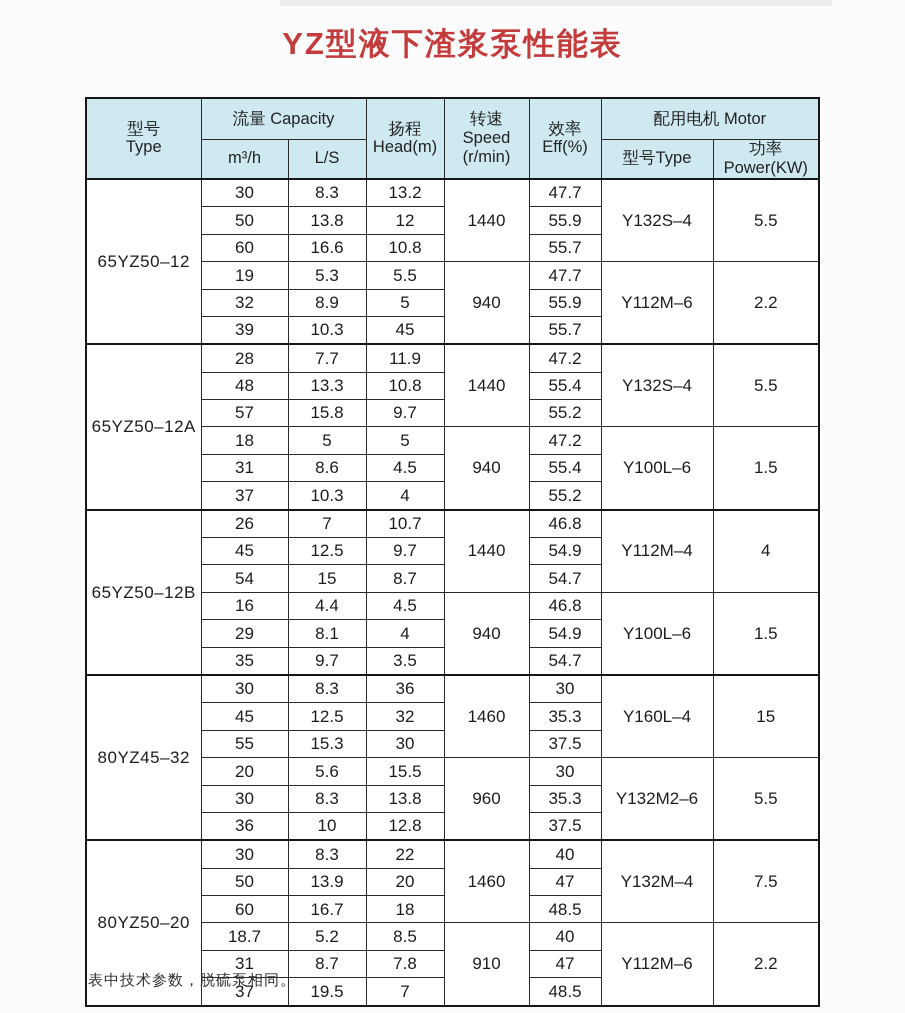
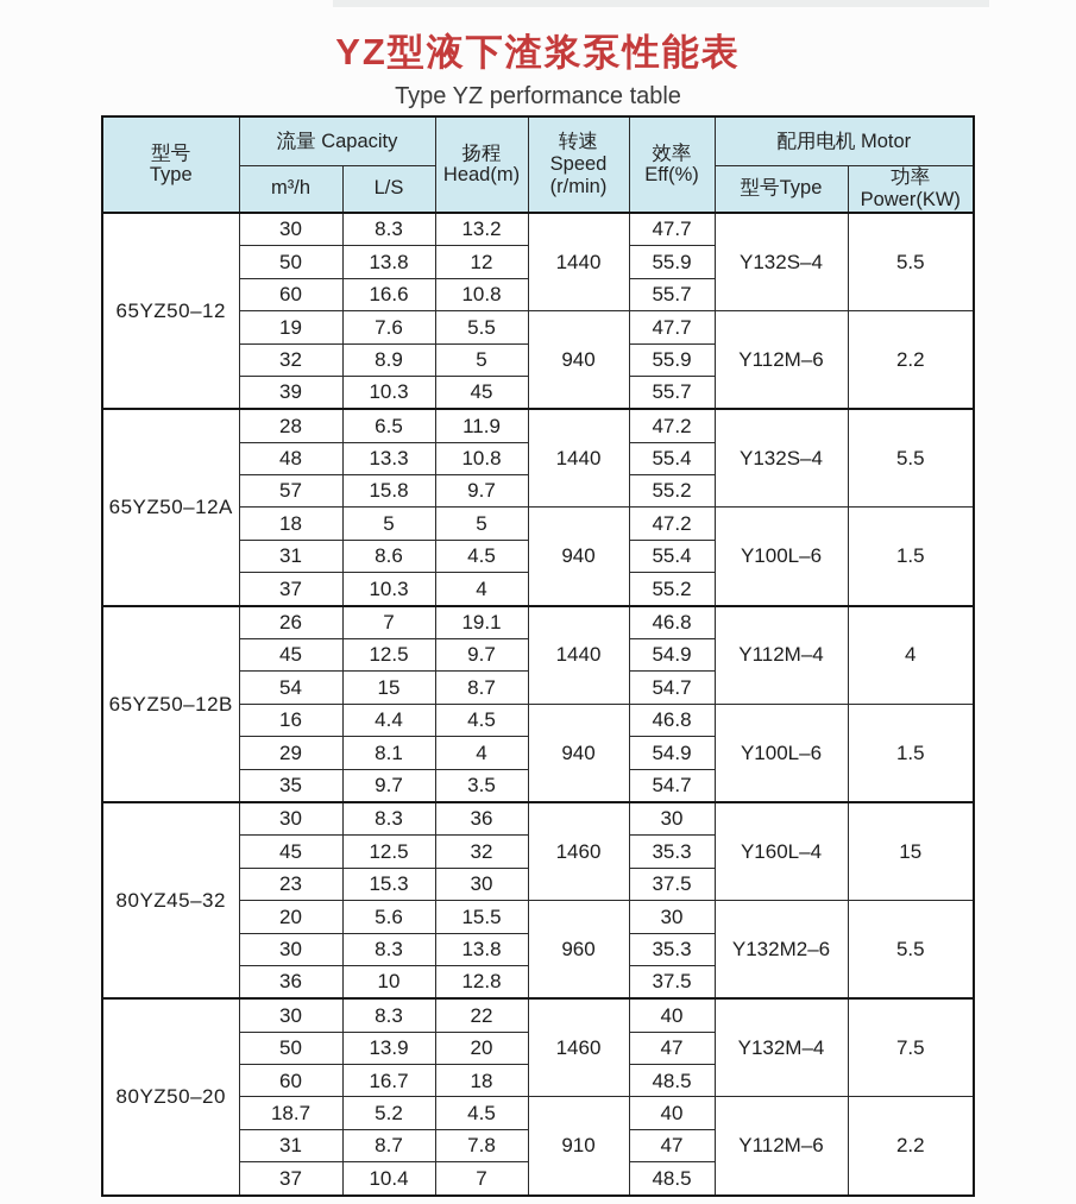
  YZ型液下渣浆泵性能表
+ Type YZ performance table
  型号 Type	流量 Capacity	扬程 Head(m)	转速 Speed (r/min)	效率 Eff(%)	配用电机 Motor
  m³/h	L/S	型号Type	功率Power(KW)
  65YZ50–12	30	8.3	13.2	1440	47.7	Y132S–4	5.5
  50	13.8	12	55.9
  60	16.6	10.8	55.7
- 19	5.3	5.5	940	47.7	Y112M–6	2.2
+ 19	7.6	5.5	940	47.7	Y112M–6	2.2
  32	8.9	5	55.9
  39	10.3	45	55.7
- 65YZ50–12A	28	7.7	11.9	1440	47.2	Y132S–4	5.5
+ 65YZ50–12A	28	6.5	11.9	1440	47.2	Y132S–4	5.5
  48	13.3	10.8	55.4
  57	15.8	9.7	55.2
  18	5	5	940	47.2	Y100L–6	1.5
  31	8.6	4.5	55.4
  37	10.3	4	55.2
- 65YZ50–12B	26	7	10.7	1440	46.8	Y112M–4	4
+ 65YZ50–12B	26	7	19.1	1440	46.8	Y112M–4	4
  45	12.5	9.7	54.9
  54	15	8.7	54.7
  16	4.4	4.5	940	46.8	Y100L–6	1.5
  29	8.1	4	54.9
  35	9.7	3.5	54.7
  80YZ45–32	30	8.3	36	1460	30	Y160L–4	15
  45	12.5	32	35.3
- 55	15.3	30	37.5
+ 23	15.3	30	37.5
  20	5.6	15.5	960	30	Y132M2–6	5.5
  30	8.3	13.8	35.3
  36	10	12.8	37.5
  80YZ50–20	30	8.3	22	1460	40	Y132M–4	7.5
  50	13.9	20	47
  60	16.7	18	48.5
- 18.7	5.2	8.5	910	40	Y112M–6	2.2
+ 18.7	5.2	4.5	910	40	Y112M–6	2.2
  31	8.7	7.8	47
- 37	19.5	7	48.5
+ 37	10.4	7	48.5
- 表中技术参数，脱硫泵相同。
